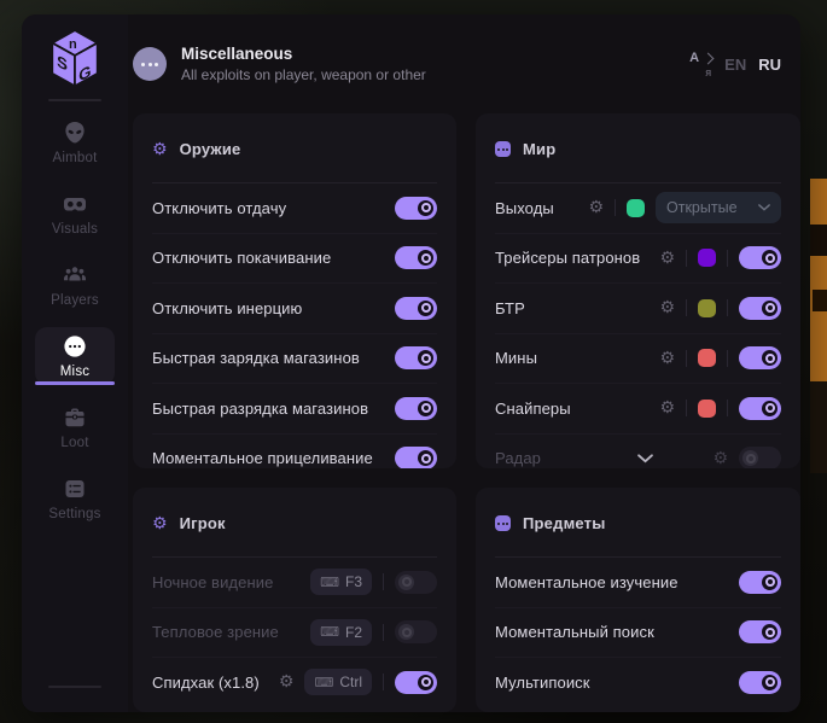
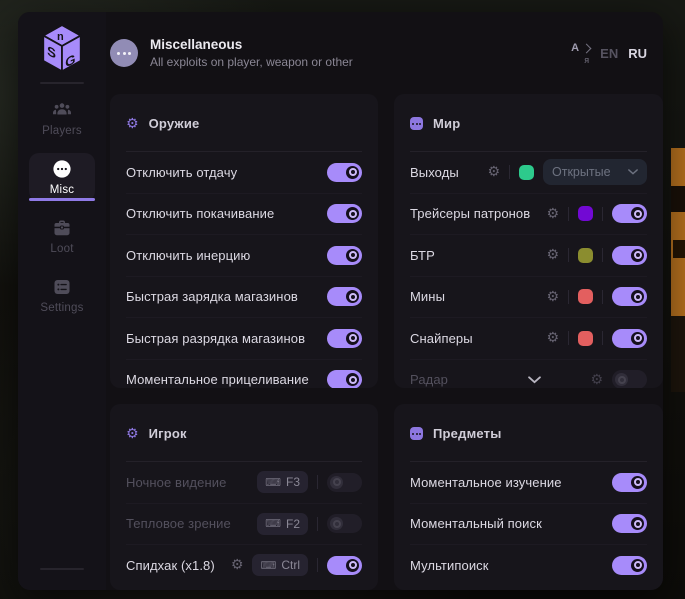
  n
- Aimbot
- Visuals
  Players
  Misc
  Loot
  Settings
  Miscellaneous
  All exploits on player, weapon or other
  A
  я
  EN
  RU
  ⚙
  Оружие
  Отключить отдачу
  Отключить покачивание
  Отключить инерцию
  Быстрая зарядка магазинов
  Быстрая разрядка магазинов
  Моментальное прицеливание
  ⚙
  Игрок
  Ночное видение
  ⌨
  F3
  Тепловое зрение
  ⌨
  F2
  Спидхак (x1.8)
  ⚙
  ⌨
  Ctrl
  Мир
  Выходы
  ⚙
  Открытые
  Трейсеры патронов
  ⚙
  БТР
  ⚙
  Мины
  ⚙
  Снайперы
  ⚙
  Радар
  ⚙
  Предметы
  Моментальное изучение
  Моментальный поиск
  Мультипоиск
